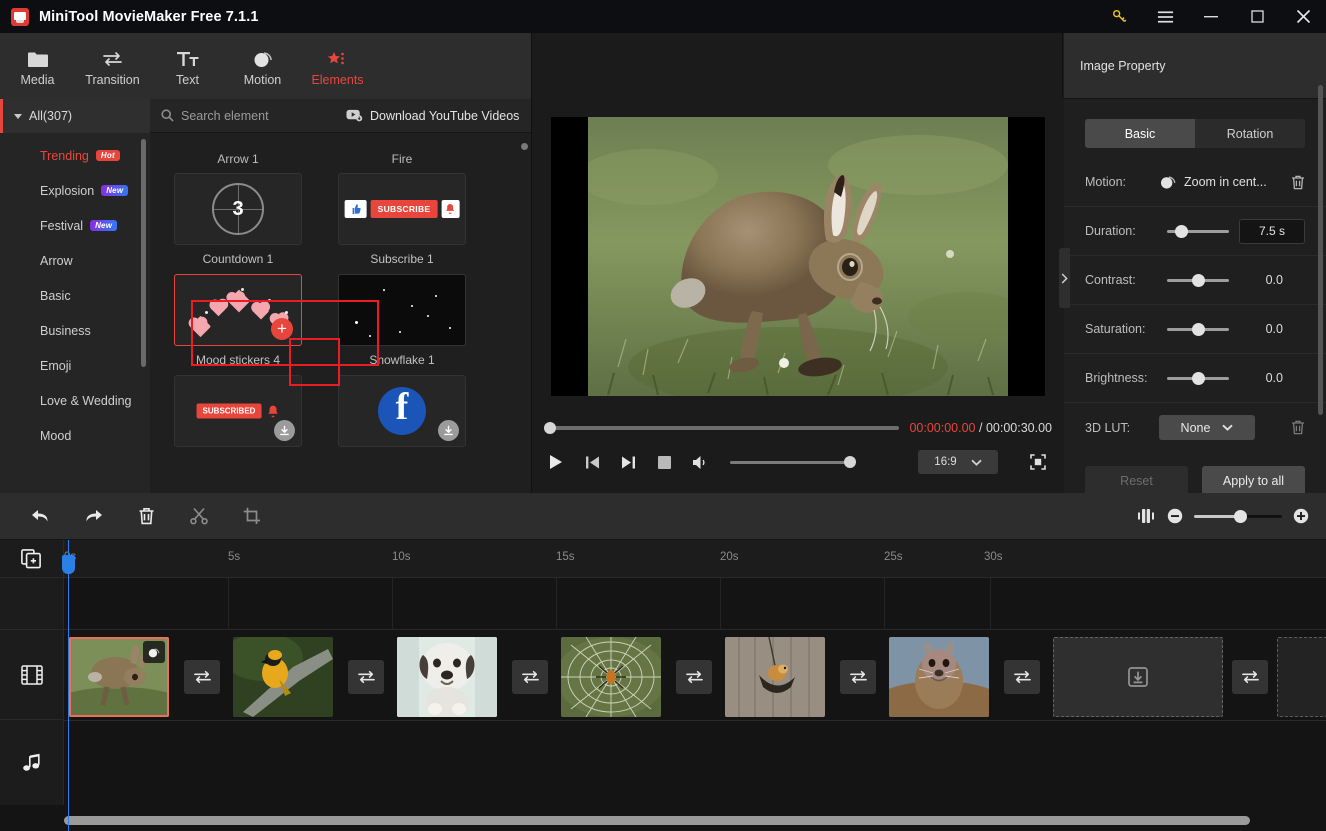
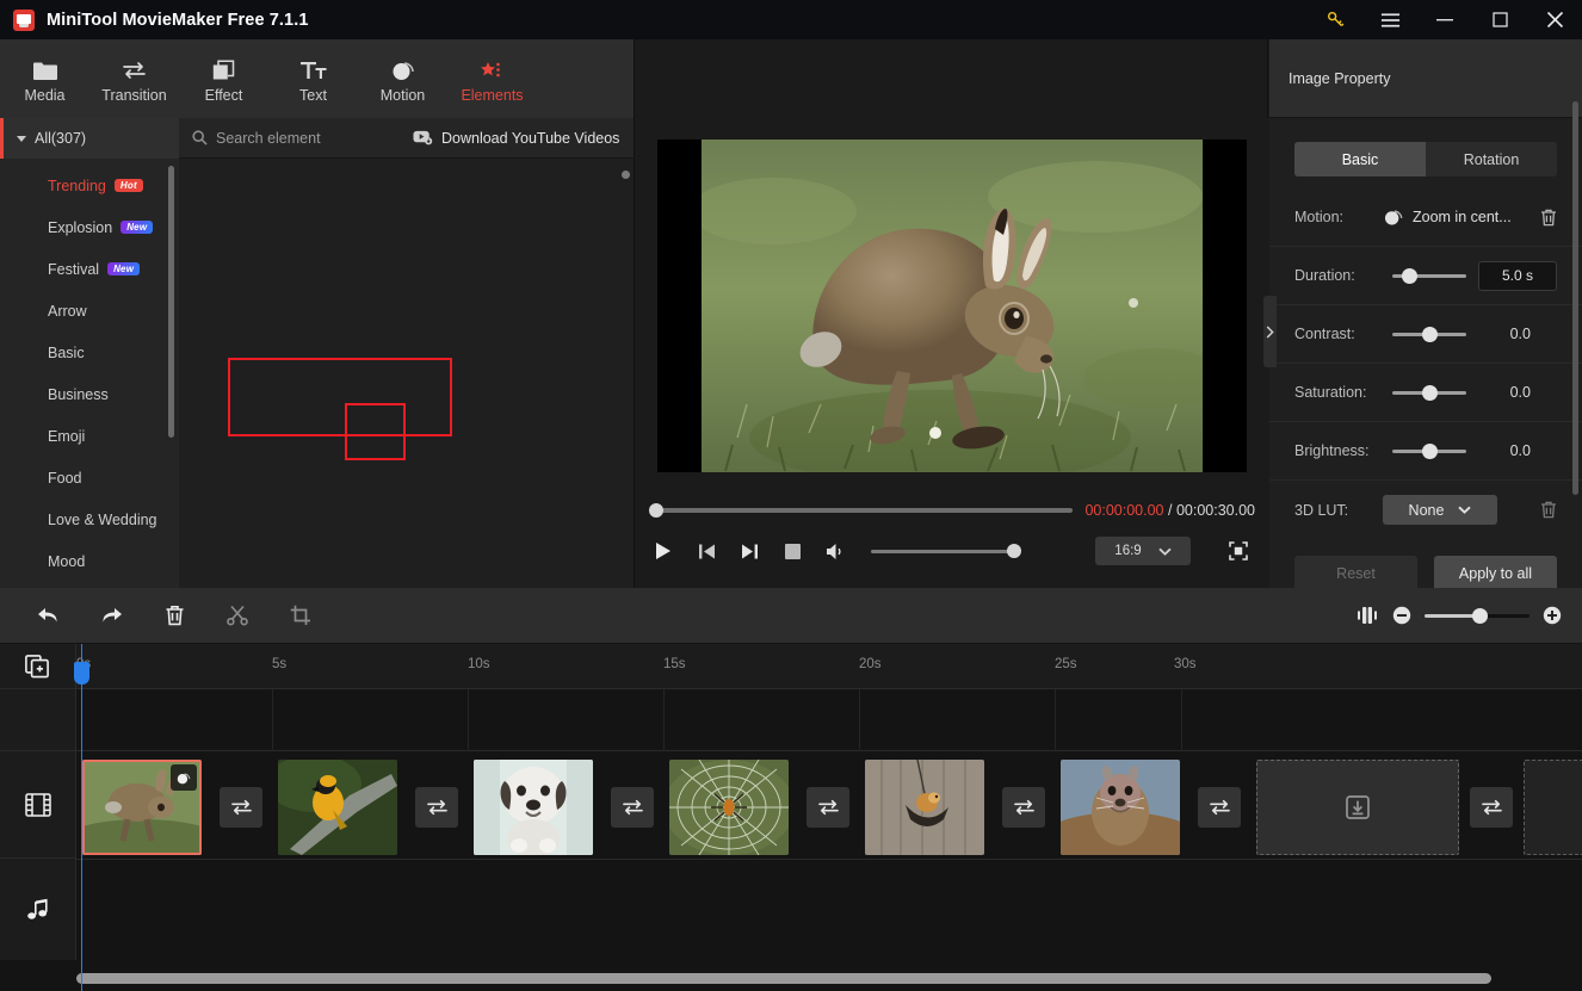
  MiniTool MovieMaker Free 7.1.1
  Media
  Transition
+ Effect
  Text
  Motion
  Elements
  All(307)
  Trending
  Hot
  Explosion
  New
  Festival
  New
  Arrow
  Basic
  Business
  Emoji
+ Food
  Love & Wedding
  Mood
  Search element
  Download YouTube Videos
- Arrow 1
- Fire
- 3
- Countdown 1
- SUBSCRIBE
- Subscribe 1
- +
- Mood stickers 4
- Snowflake 1
- SUBSCRIBED
- f
  00:00:00.00 / 00:00:30.00
  16:9
  Image Property
  Basic
  Rotation
  Motion:
  Zoom in cent...
  Duration:
- 7.5 s
+ 5.0 s
  Contrast:
  0.0
  Saturation:
  0.0
  Brightness:
  0.0
  3D LUT:
  None
  Reset
  Apply to all
  5s
  10s
  15s
  20s
  25s
  30s
